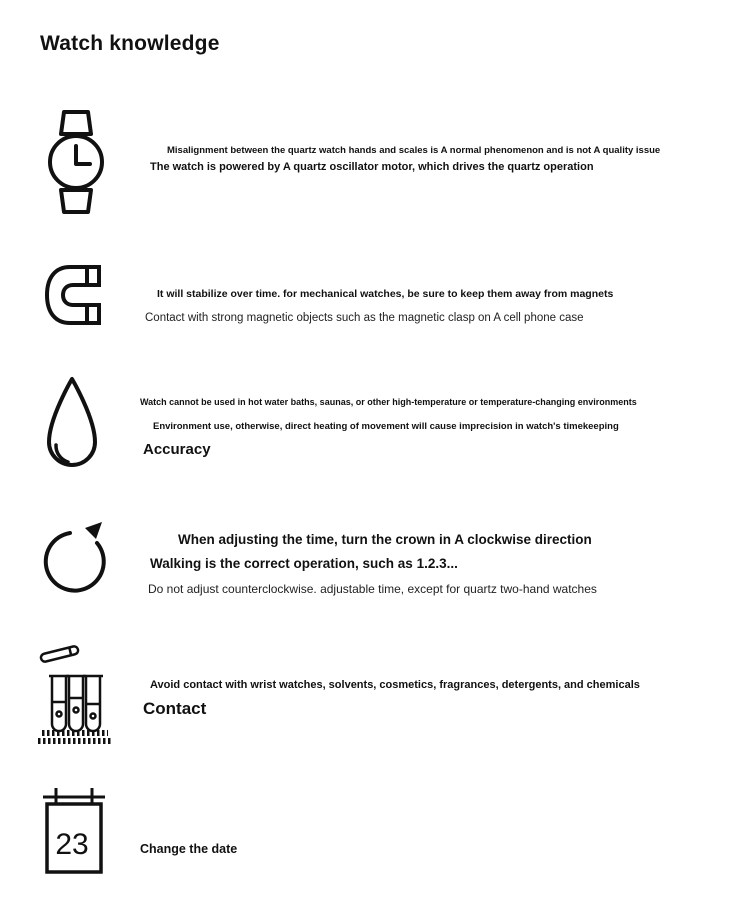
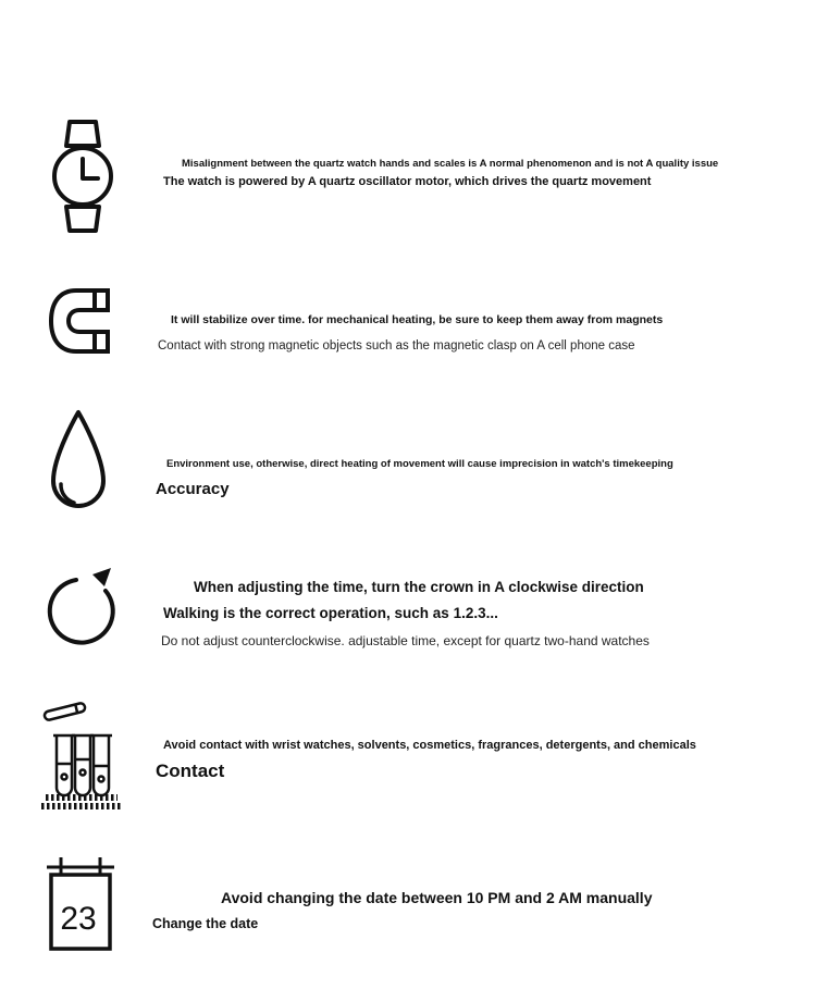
- Watch knowledge
  Misalignment between the quartz watch hands and scales is A normal phenomenon and is not A quality issue
- The watch is powered by A quartz oscillator motor, which drives the quartz operation
+ The watch is powered by A quartz oscillator motor, which drives the quartz movement
- It will stabilize over time. for mechanical watches, be sure to keep them away from magnets
+ It will stabilize over time. for mechanical heating, be sure to keep them away from magnets
  Contact with strong magnetic objects such as the magnetic clasp on A cell phone case
- Watch cannot be used in hot water baths, saunas, or other high-temperature or temperature-changing environments
  Environment use, otherwise, direct heating of movement will cause imprecision in watch's timekeeping
  Accuracy
  When adjusting the time, turn the crown in A clockwise direction
  Walking is the correct operation, such as 1.2.3...
  Do not adjust counterclockwise. adjustable time, except for quartz two-hand watches
  Avoid contact with wrist watches, solvents, cosmetics, fragrances, detergents, and chemicals
  Contact
  23
+ Avoid changing the date between 10 PM and 2 AM manually
  Change the date
